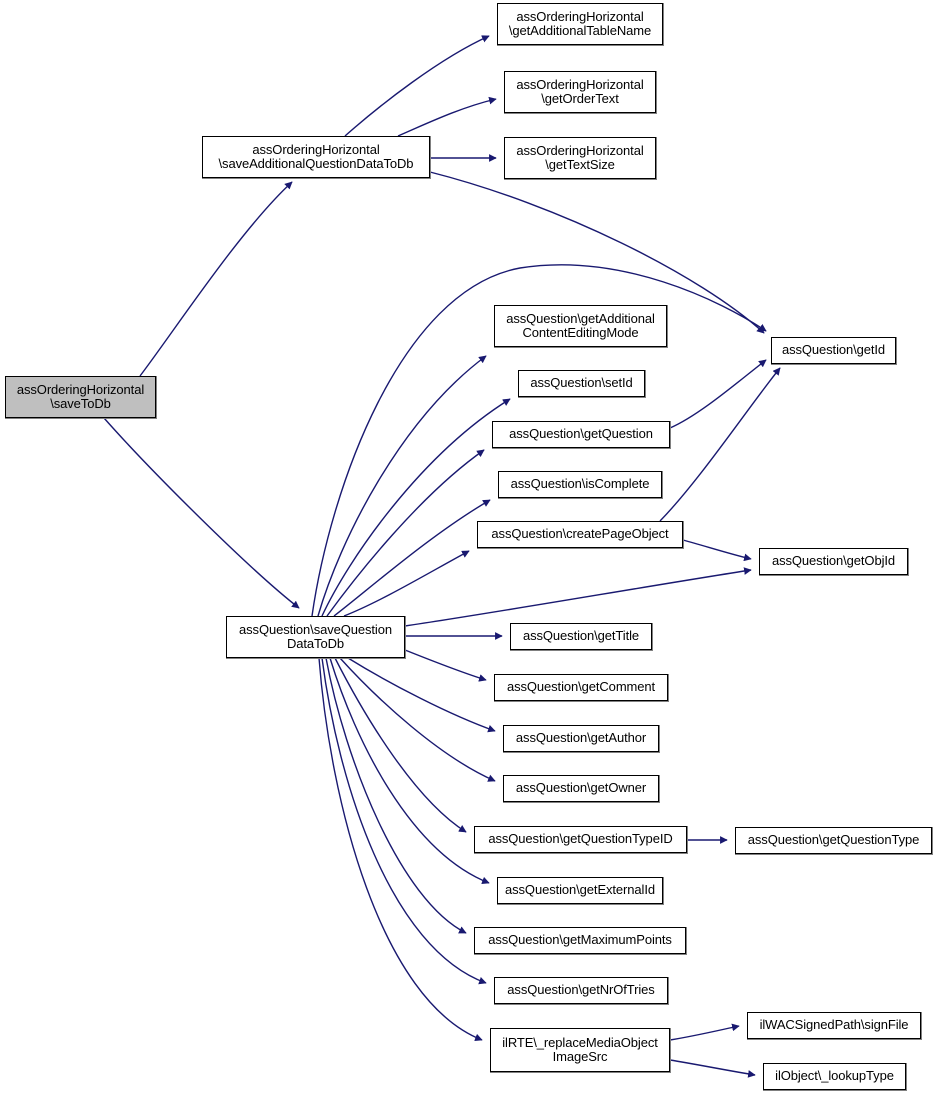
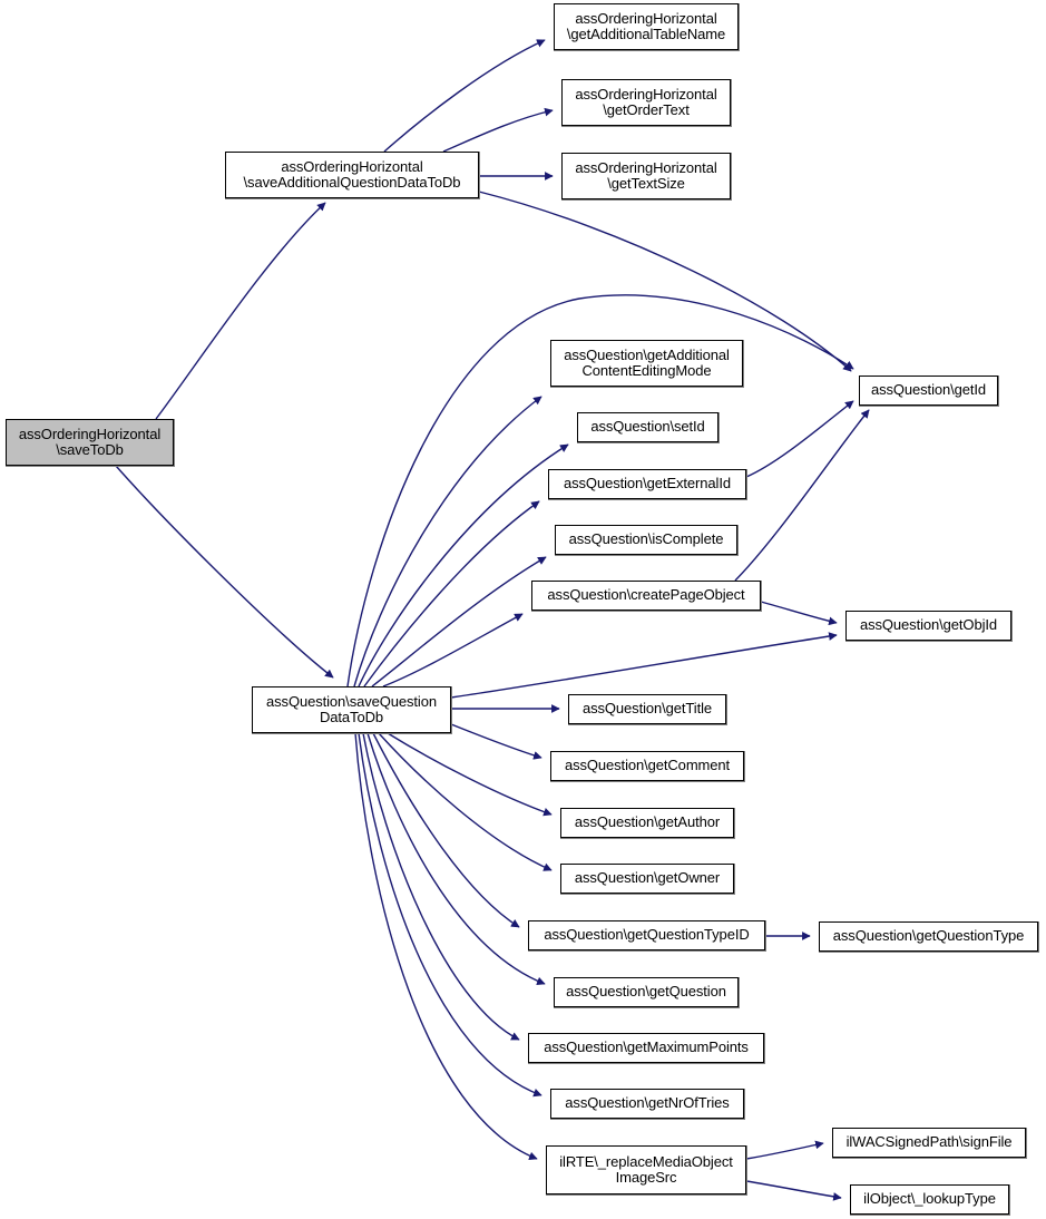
  assOrderingHorizontal
  \saveToDb
  assOrderingHorizontal
  \saveAdditionalQuestionDataToDb
  assOrderingHorizontal
  \getAdditionalTableName
  assOrderingHorizontal
  \getOrderText
  assOrderingHorizontal
  \getTextSize
  assQuestion\getId
  assQuestion\saveQuestion
  DataToDb
  assQuestion\getAdditional
  ContentEditingMode
  assQuestion\setId
- assQuestion\getQuestion
+ assQuestion\getExternalId
  assQuestion\isComplete
  assQuestion\createPageObject
  assQuestion\getObjId
  assQuestion\getTitle
  assQuestion\getComment
  assQuestion\getAuthor
  assQuestion\getOwner
  assQuestion\getQuestionTypeID
  assQuestion\getQuestionType
- assQuestion\getExternalId
+ assQuestion\getQuestion
  assQuestion\getMaximumPoints
  assQuestion\getNrOfTries
  ilRTE\_replaceMediaObject
  ImageSrc
  ilWACSignedPath\signFile
  ilObject\_lookupType
